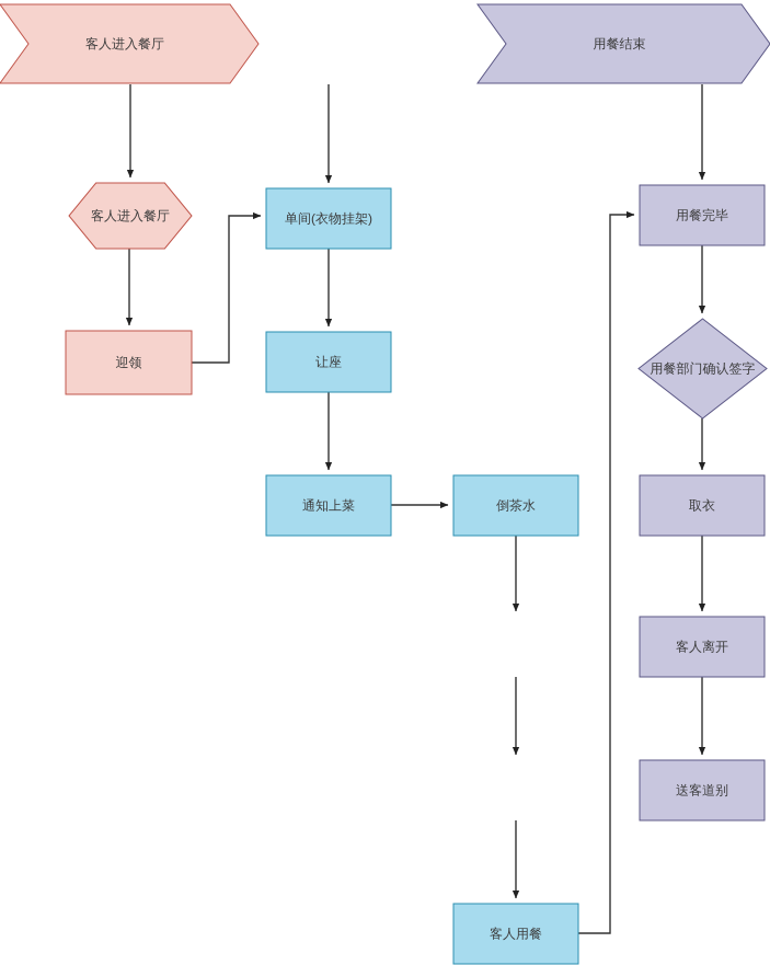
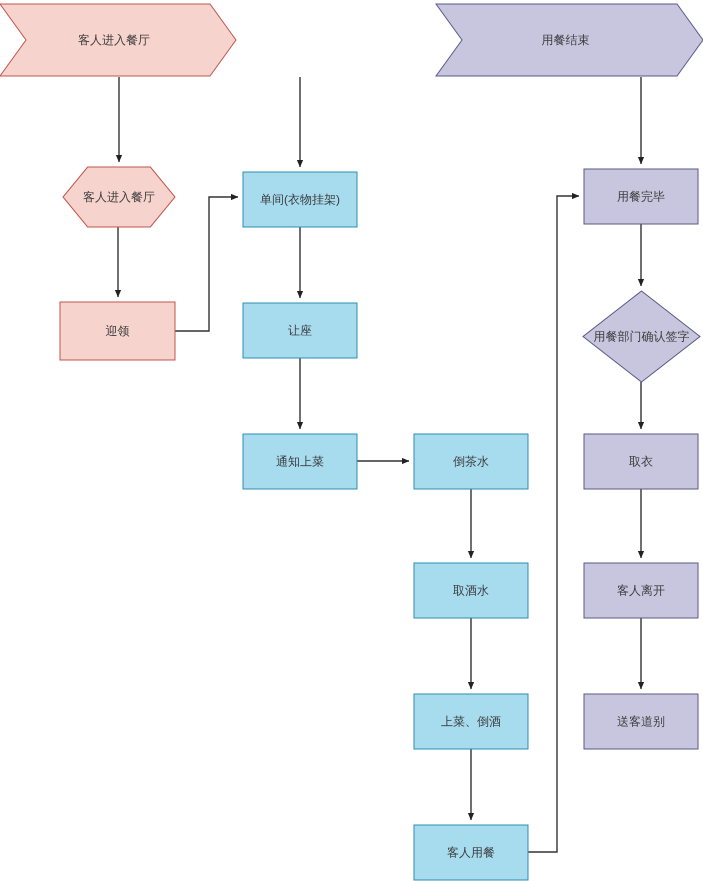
  客人进入餐厅
  用餐结束
  客人进入餐厅
  迎领
  单间(衣物挂架)
  让座
  通知上菜
  倒茶水
+ 取酒水
+ 上菜、倒酒
  客人用餐
  用餐完毕
  用餐部门确认签字
  取衣
  客人离开
  送客道别
